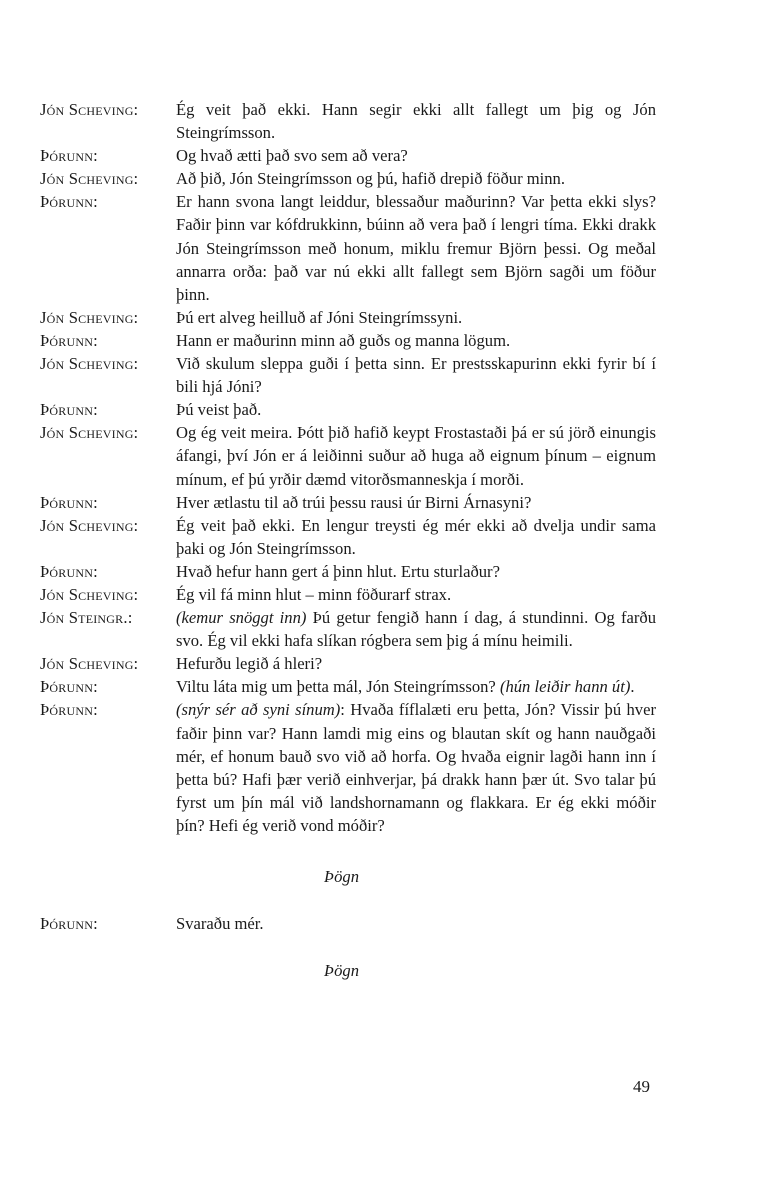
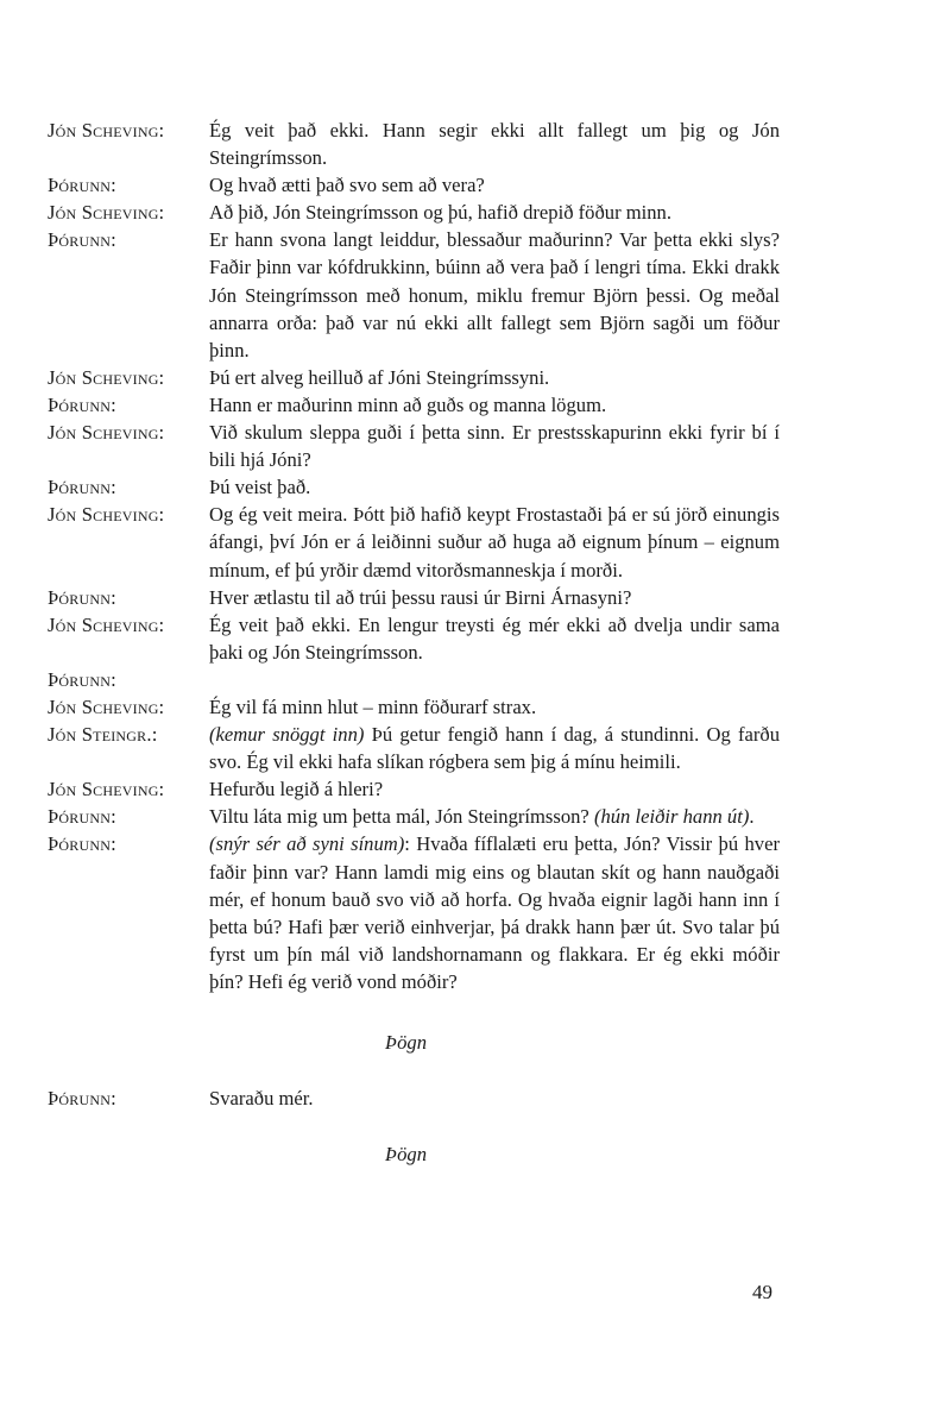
  Jón Scheving:
  Ég veit það ekki. Hann segir ekki allt fallegt um þig og Jón Steingrímsson.
  Þórunn:
  Og hvað ætti það svo sem að vera?
  Jón Scheving:
  Að þið, Jón Steingrímsson og þú, hafið drepið föður minn.
  Þórunn:
  Er hann svona langt leiddur, blessaður maðurinn? Var þetta ekki slys? Faðir þinn var kófdrukkinn, búinn að vera það í lengri tíma. Ekki drakk Jón Steingrímsson með honum, miklu fremur Björn þessi. Og meðal annarra orða: það var nú ekki allt fallegt sem Björn sagði um föður þinn.
  Jón Scheving:
  Þú ert alveg heilluð af Jóni Steingrímssyni.
  Þórunn:
  Hann er maðurinn minn að guðs og manna lögum.
  Jón Scheving:
  Við skulum sleppa guði í þetta sinn. Er prestsskapurinn ekki fyrir bí í bili hjá Jóni?
  Þórunn:
  Þú veist það.
  Jón Scheving:
  Og ég veit meira. Þótt þið hafið keypt Frostastaði þá er sú jörð einungis áfangi, því Jón er á leiðinni suður að huga að eignum þínum – eignum mínum, ef þú yrðir dæmd vitorðsmanneskja í morði.
  Þórunn:
  Hver ætlastu til að trúi þessu rausi úr Birni Árnasyni?
  Jón Scheving:
  Ég veit það ekki. En lengur treysti ég mér ekki að dvelja undir sama þaki og Jón Steingrímsson.
  Þórunn:
- Hvað hefur hann gert á þinn hlut. Ertu sturlaður?
  Jón Scheving:
  Ég vil fá minn hlut – minn föðurarf strax.
  Jón Steingr.:
  (kemur snöggt inn) Þú getur fengið hann í dag, á stundinni. Og farðu svo. Ég vil ekki hafa slíkan rógbera sem þig á mínu heim­ili.
  Jón Scheving:
  Hefurðu legið á hleri?
  Þórunn:
  Viltu láta mig um þetta mál, Jón Steingrímsson? (hún leiðir hann út).
  Þórunn:
  (snýr sér að syni sínum): Hvaða fíflalæti eru þetta, Jón? Vissir þú hver faðir þinn var? Hann lamdi mig eins og blautan skít og hann nauðgaði mér, ef honum bauð svo við að horfa. Og hvaða eignir lagði hann inn í þetta bú? Hafi þær verið einhverjar, þá drakk hann þær út. Svo talar þú fyrst um þín mál við lands­hornamann og flakkara. Er ég ekki móðir þín? Hefi ég verið vond móðir?
  Þögn
  Þórunn:
  Svaraðu mér.
  Þögn
  49
